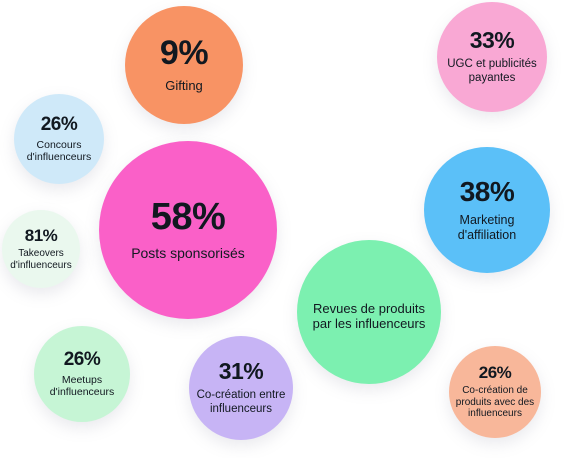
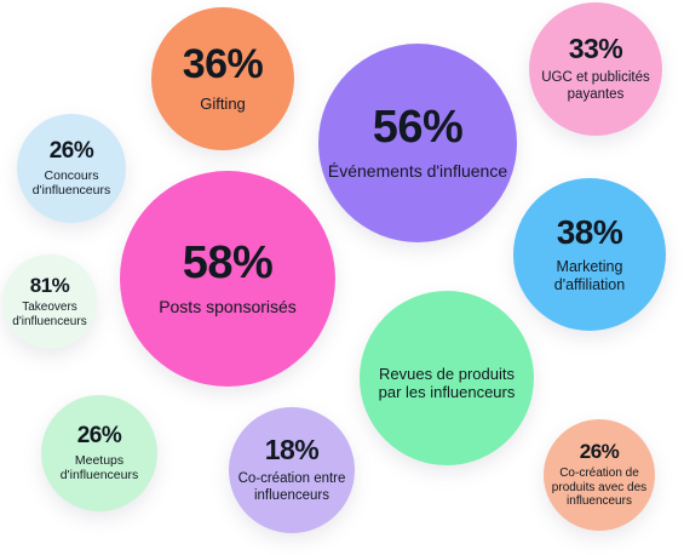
- 9%
+ 36%
  Gifting
  26%
  Concours d'influenceurs
+ 56%
+ Événements d'influence
  33%
  UGC et publicités payantes
  58%
  Posts sponsorisés
  38%
  Marketing d'affiliation
  81%
  Takeovers d'influenceurs
  Revues de produits par les influenceurs
  26%
  Meetups d'influenceurs
- 31%
+ 18%
  Co-création entre influenceurs
  26%
  Co-création de produits avec des influenceurs
